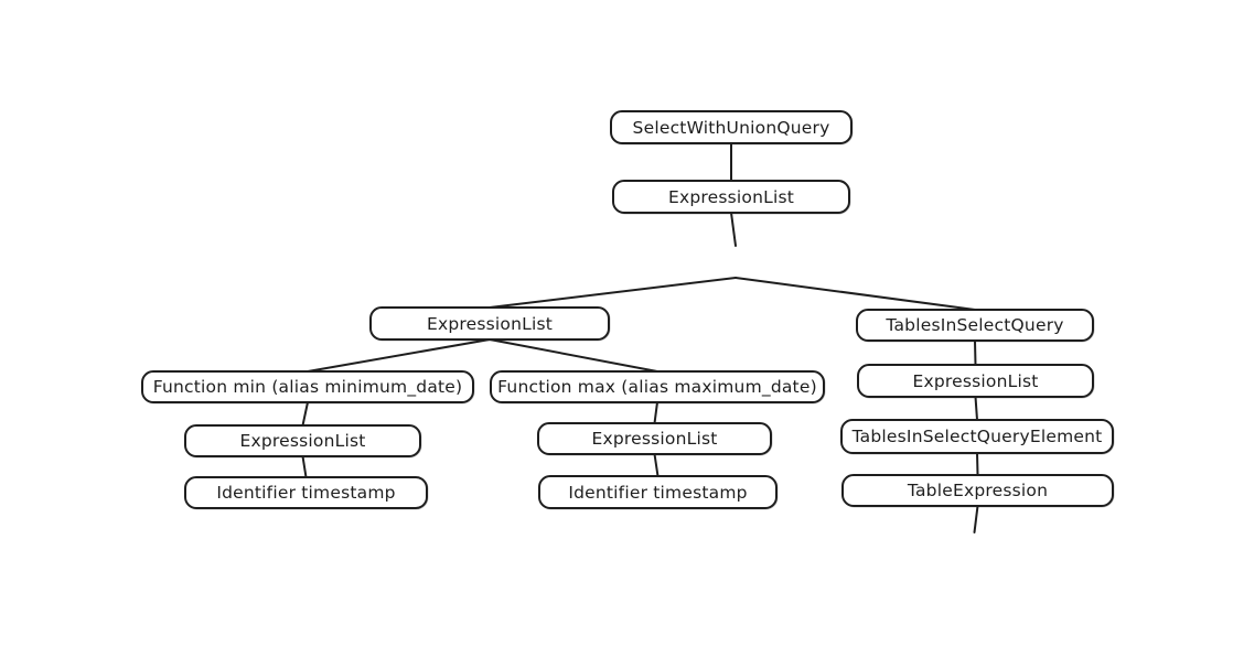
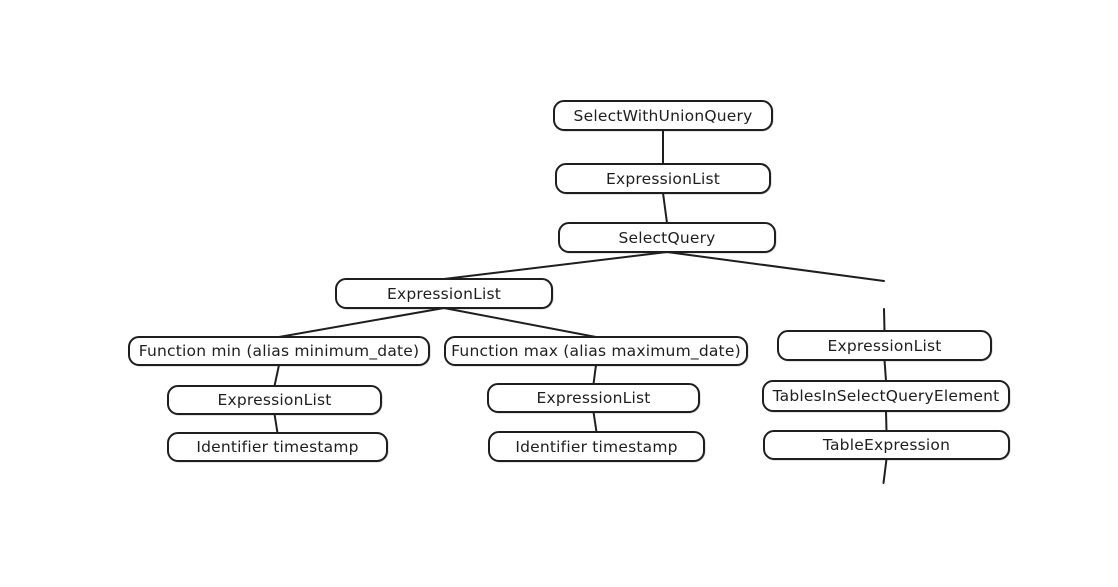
  SelectWithUnionQuery
  ExpressionList
+ SelectQuery
  ExpressionList
- TablesInSelectQuery
  Function min (alias minimum_date)
  Function max (alias maximum_date)
  ExpressionList
  ExpressionList
  ExpressionList
  TablesInSelectQueryElement
  Identifier timestamp
  Identifier timestamp
  TableExpression
